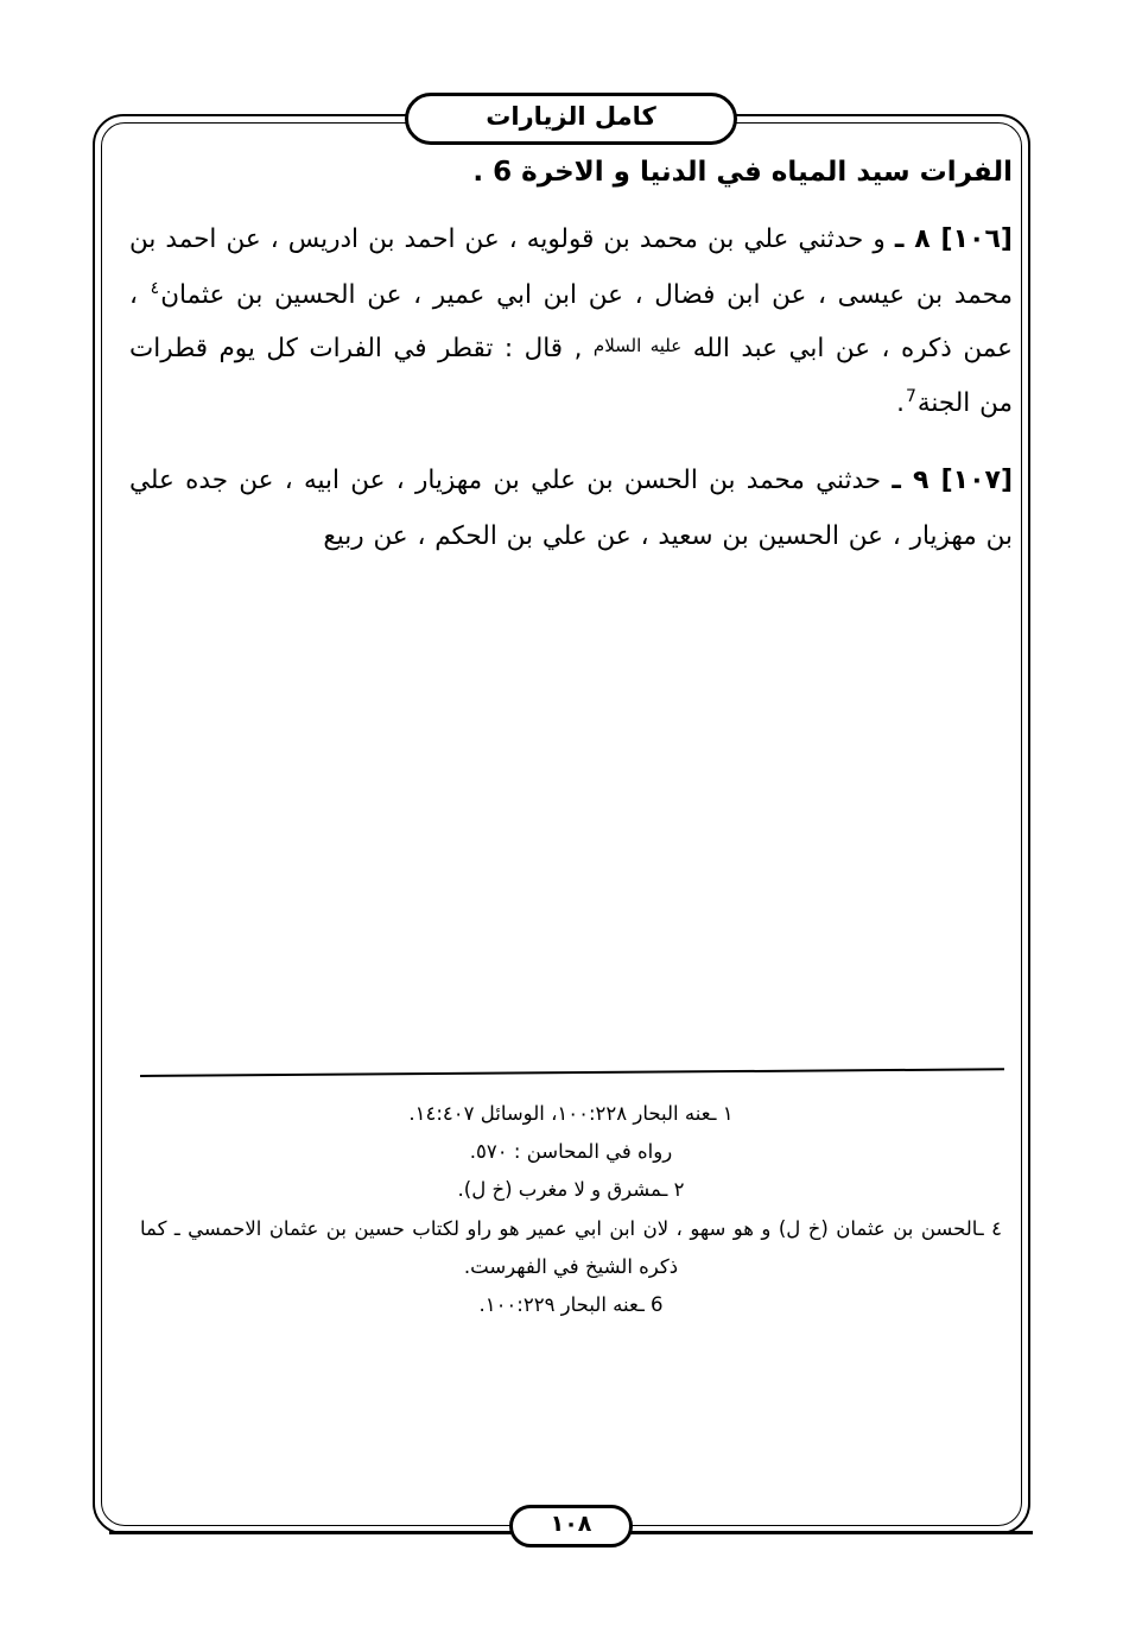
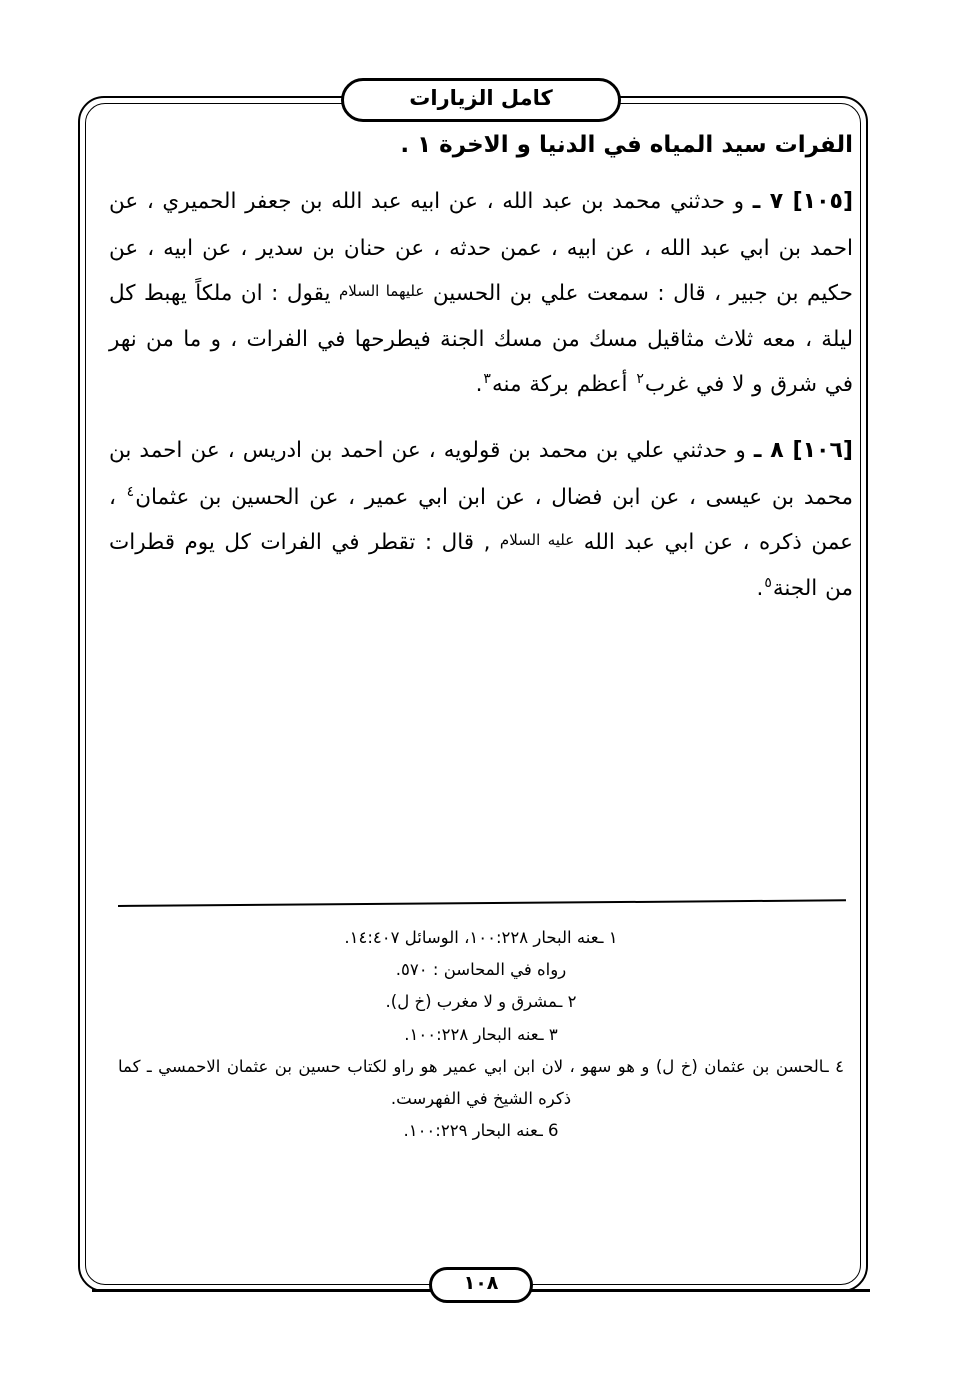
  كامل الزيارات
- الفرات سيد المياه في الدنيا و الاخرة 6 .
+ الفرات سيد المياه في الدنيا و الاخرة ١ .
+ [١٠٥] ٧ ـ و حدثني محمد بن عبد الله ، عن ابيه عبد الله بن جعفر الحميري ، عن احمد بن ابي عبد الله ، عن ابيه ، عمن حدثه ، عن حنان بن سدير ، عن ابيه ، عن حكيم بن جبير ، قال : سمعت علي بن الحسين عليهما السلام يقول : ان ملكاً يهبط كل ليلة ، معه ثلاث مثاقيل مسك من مسك الجنة فيطرحها في الفرات ، و ما من نهر في شرق و لا في غرب٢ أعظم بركة منه٣.
- [١٠٦] ٨ ـ و حدثني علي بن محمد بن قولويه ، عن احمد بن ادريس ، عن احمد بن محمد بن عيسى ، عن ابن فضال ، عن ابن ابي عمير ، عن الحسين بن عثمان٤ ، عمن ذكره ، عن ابي عبد الله عليه السلام , قال : تقطر في الفرات كل يوم قطرات من الجنة7.
+ [١٠٦] ٨ ـ و حدثني علي بن محمد بن قولويه ، عن احمد بن ادريس ، عن احمد بن محمد بن عيسى ، عن ابن فضال ، عن ابن ابي عمير ، عن الحسين بن عثمان٤ ، عمن ذكره ، عن ابي عبد الله عليه السلام , قال : تقطر في الفرات كل يوم قطرات من الجنة٥.
- [١٠٧] ٩ ـ حدثني محمد بن الحسن بن علي بن مهزيار ، عن ابيه ، عن جده علي بن مهزيار ، عن الحسين بن سعيد ، عن علي بن الحكم ، عن ربيع
  ١ ـعنه البحار ١٠٠:٢٢٨، الوسائل ١٤:٤٠٧.
  رواه في المحاسن : ٥٧٠.
  ٢ ـمشرق و لا مغرب (خ ل).
+ ٣ ـعنه البحار ١٠٠:٢٢٨.
  ٤ ـالحسن بن عثمان (خ ل) و هو سهو ، لان ابن ابي عمير هو راو لكتاب حسين بن عثمان الاحمسي ـ كما ذكره الشيخ في الفهرست.
  6 ـعنه البحار ١٠٠:٢٢٩.
  ١٠٨
